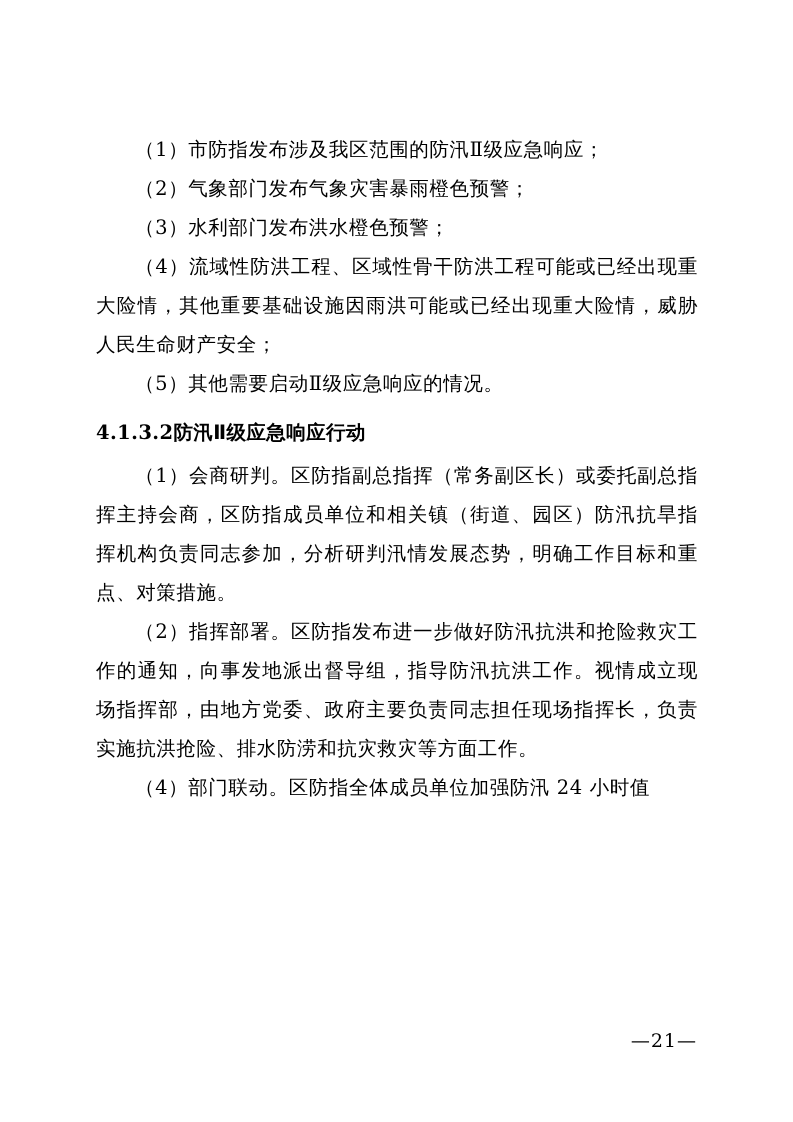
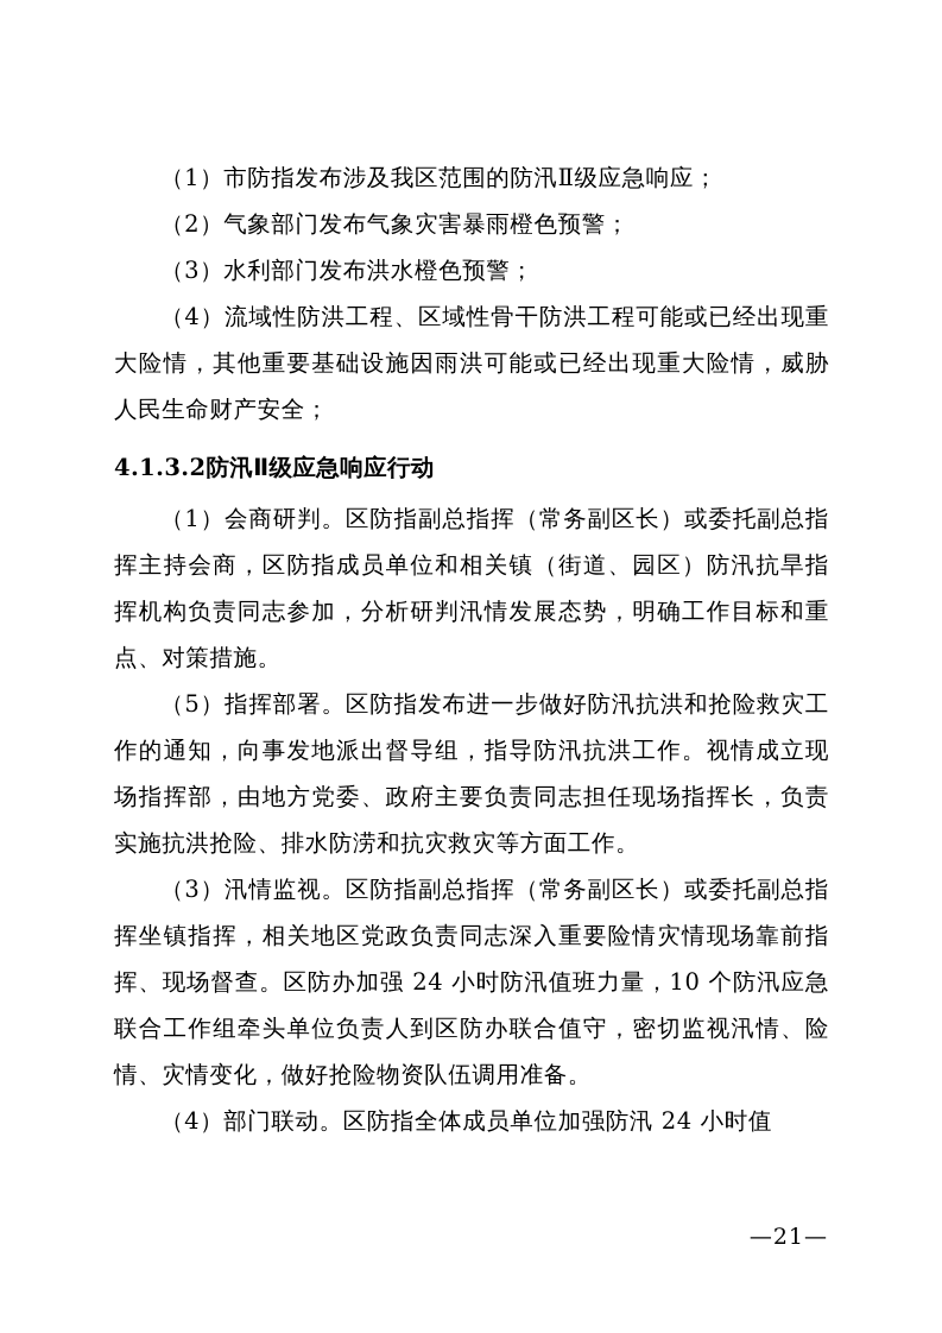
  （1）市防指发布涉及我区范围的防汛Ⅱ级应急响应；
  （2）气象部门发布气象灾害暴雨橙色预警；
  （3）水利部门发布洪水橙色预警；
  （4）流域性防洪工程、区域性骨干防洪工程可能或已经出现重大险情，其他重要基础设施因雨洪可能或已经出现重大险情，威胁人民生命财产安全；
- （5）其他需要启动Ⅱ级应急响应的情况。
  4.1.3.2防汛Ⅱ级应急响应行动
  （1）会商研判。区防指副总指挥（常务副区长）或委托副总指挥主持会商，区防指成员单位和相关镇（街道、园区）防汛抗旱指挥机构负责同志参加，分析研判汛情发展态势，明确工作目标和重点、对策措施。
- （2）指挥部署。区防指发布进一步做好防汛抗洪和抢险救灾工作的通知，向事发地派出督导组，指导防汛抗洪工作。视情成立现场指挥部，由地方党委、政府主要负责同志担任现场指挥长，负责实施抗洪抢险、排水防涝和抗灾救灾等方面工作。
+ （5）指挥部署。区防指发布进一步做好防汛抗洪和抢险救灾工作的通知，向事发地派出督导组，指导防汛抗洪工作。视情成立现场指挥部，由地方党委、政府主要负责同志担任现场指挥长，负责实施抗洪抢险、排水防涝和抗灾救灾等方面工作。
+ （3）汛情监视。区防指副总指挥（常务副区长）或委托副总指挥坐镇指挥，相关地区党政负责同志深入重要险情灾情现场靠前指挥、现场督查。区防办加强 24 小时防汛值班力量，10 个防汛应急联合工作组牵头单位负责人到区防办联合值守，密切监视汛情、险情、灾情变化，做好抢险物资队伍调用准备。
  （4）部门联动。区防指全体成员单位加强防汛 24 小时值
  —21—
